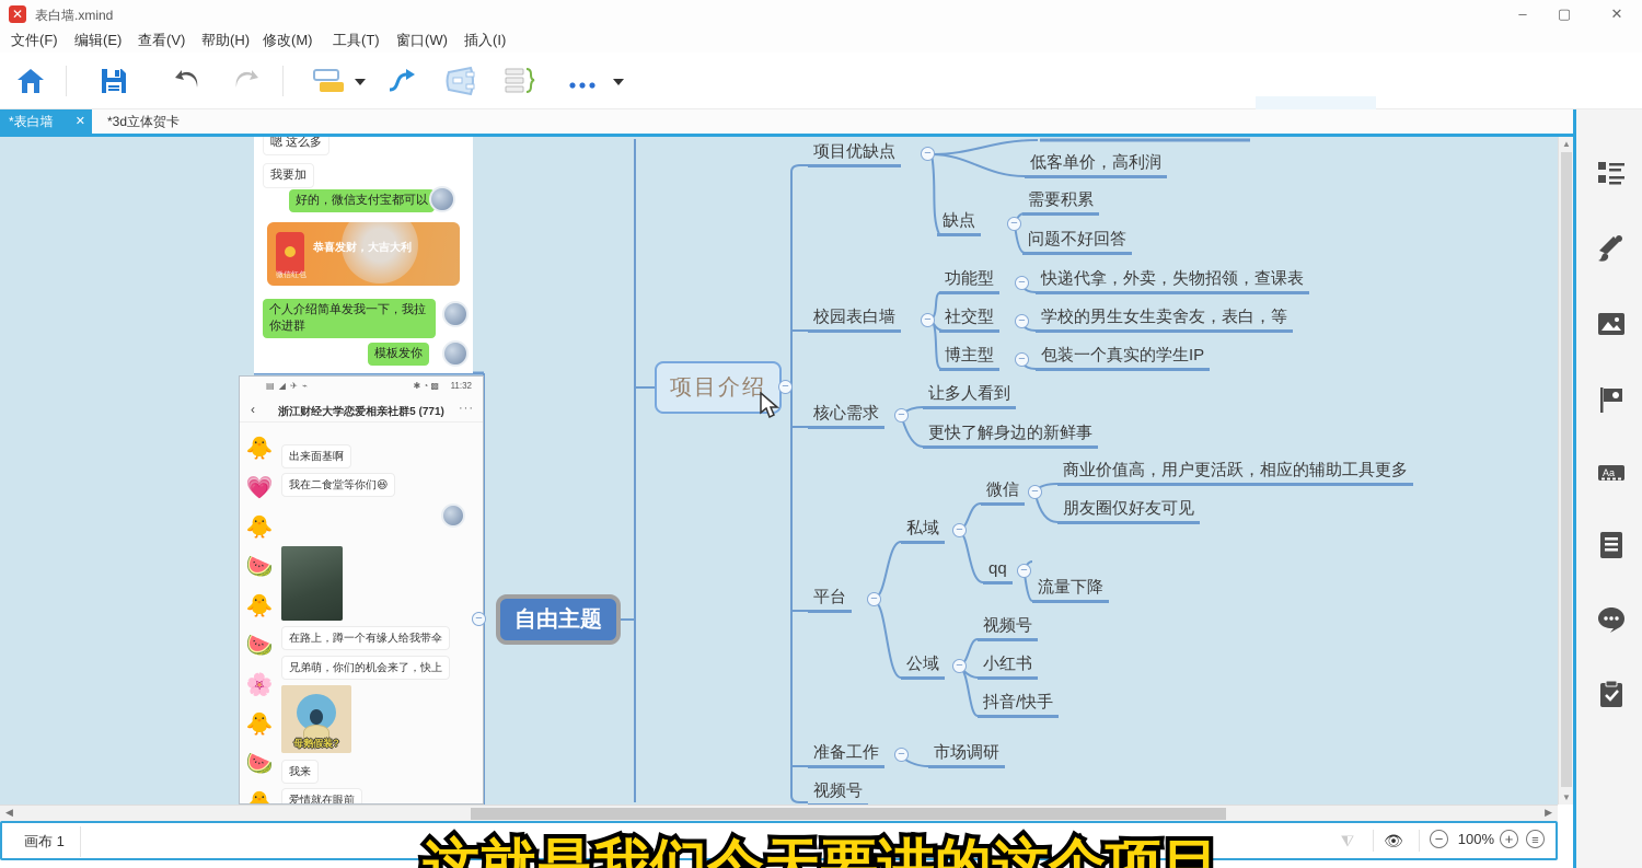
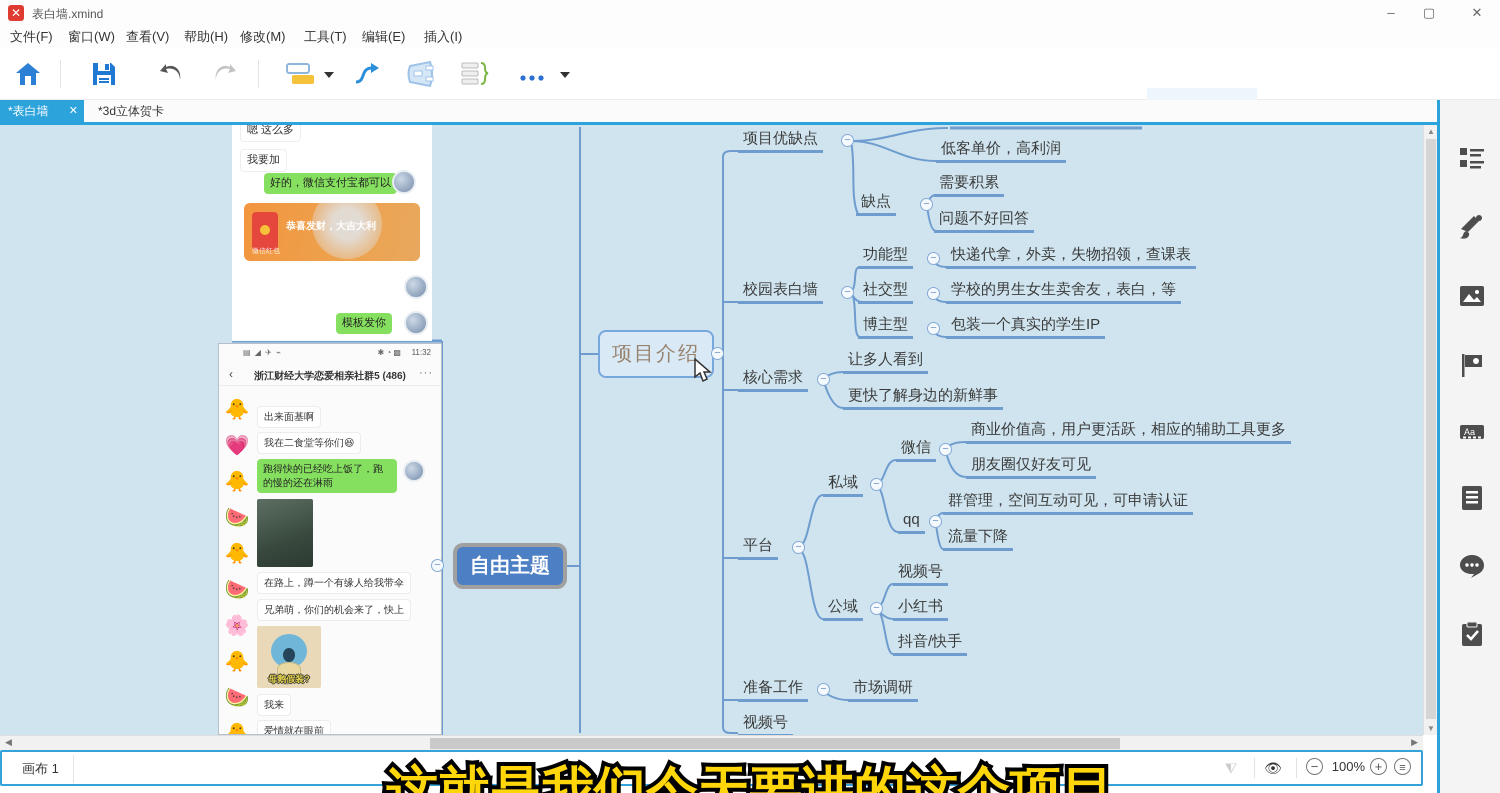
  表白墙.xmind
  文件(F)
- 编辑(E)
+ 窗口(W)
  查看(V)
  帮助(H)
  修改(M)
  工具(T)
- 窗口(W)
+ 编辑(E)
  插入(I)
  *表白墙
  ✕
  *3d立体贺卡
  嗯 这么多
  我要加
  好的，微信支付宝都可以
  恭喜发财，大吉大利
- 个人介绍简单发我一下，我拉你进群
  模板发你
  11:32
  ‹
- 浙江财经大学恋爱相亲社群5 (771)
+ 浙江财经大学恋爱相亲社群5 (486)
  ···
  🐥
  💗
  🐥
  🍉
  🐥
  🍉
  🌸
  🐥
  🍉
  出来面基啊
  我在二食堂等你们😆
+ 跑得快的已经吃上饭了，跑的慢的还在淋雨
  在路上，蹲一个有缘人给我带伞
  兄弟萌，你们的机会来了，快上
  母鹅假装?
  我来
  爱情就在眼前
  自由主题
  项目介绍
  项目优缺点
  低客单价，高利润
  缺点
  需要积累
  问题不好回答
  校园表白墙
  功能型
  快递代拿，外卖，失物招领，查课表
  社交型
  学校的男生女生卖舍友，表白，等
  博主型
  包装一个真实的学生IP
  核心需求
  让多人看到
  更快了解身边的新鲜事
  平台
  私域
  微信
  商业价值高，用户更活跃，相应的辅助工具更多
  朋友圈仅好友可见
  qq
+ 群管理，空间互动可见，可申请认证
  流量下降
  公域
  视频号
  小红书
  抖音/快手
  准备工作
  市场调研
  视频号
  ▲
  ▼
  Aa
  ◀
  ▶
  画布 1
  100%
  这就是我们今天要讲的这个项目
